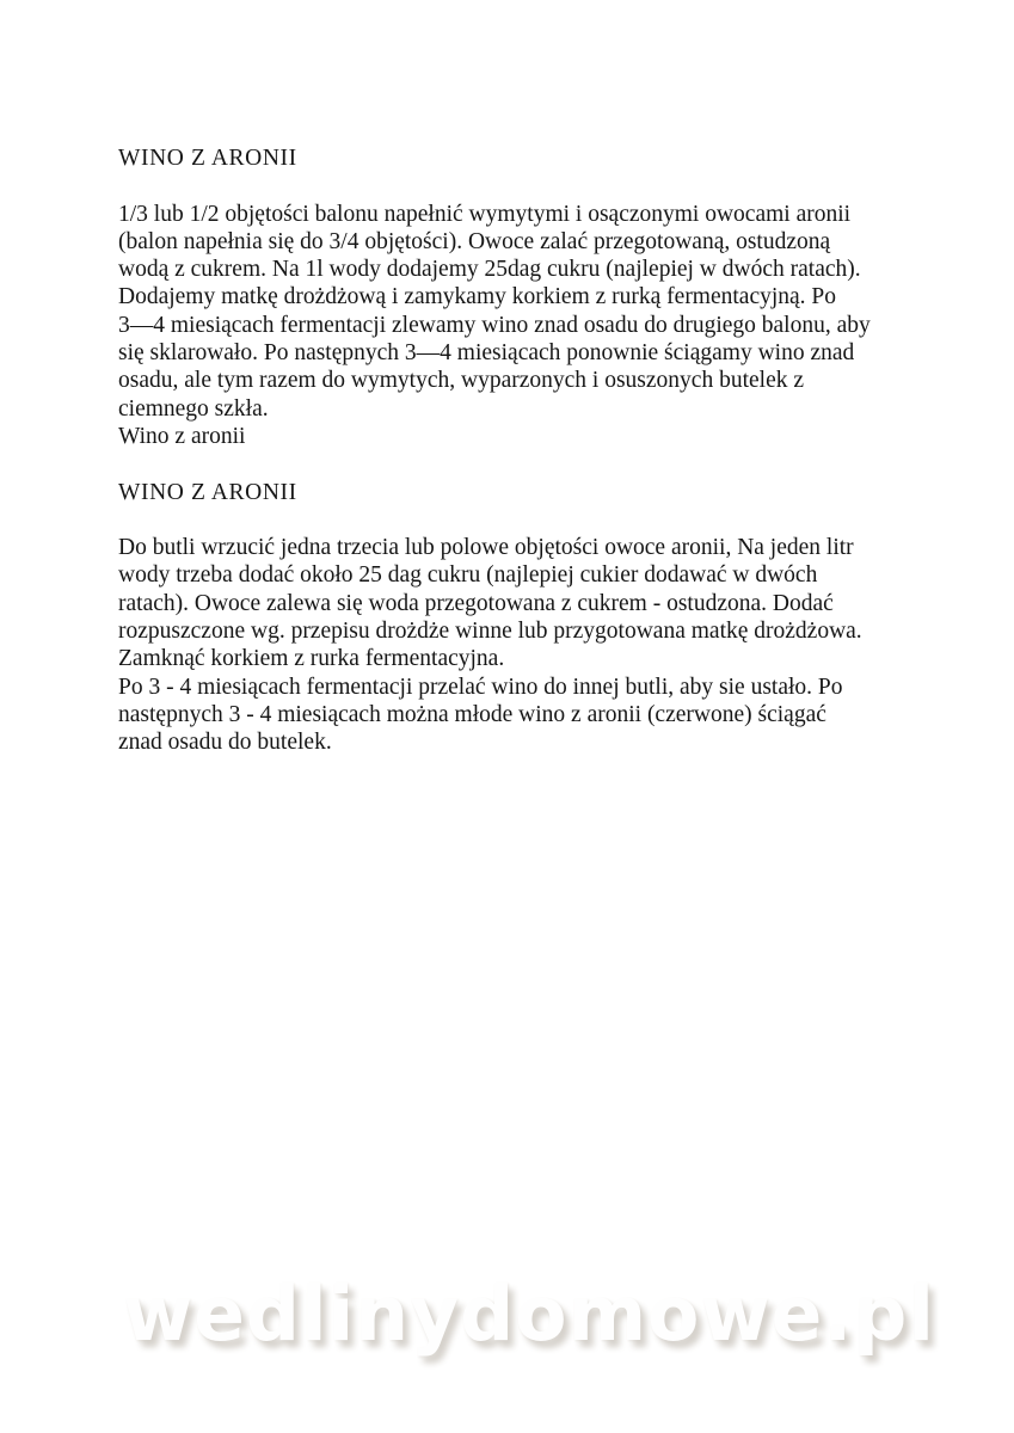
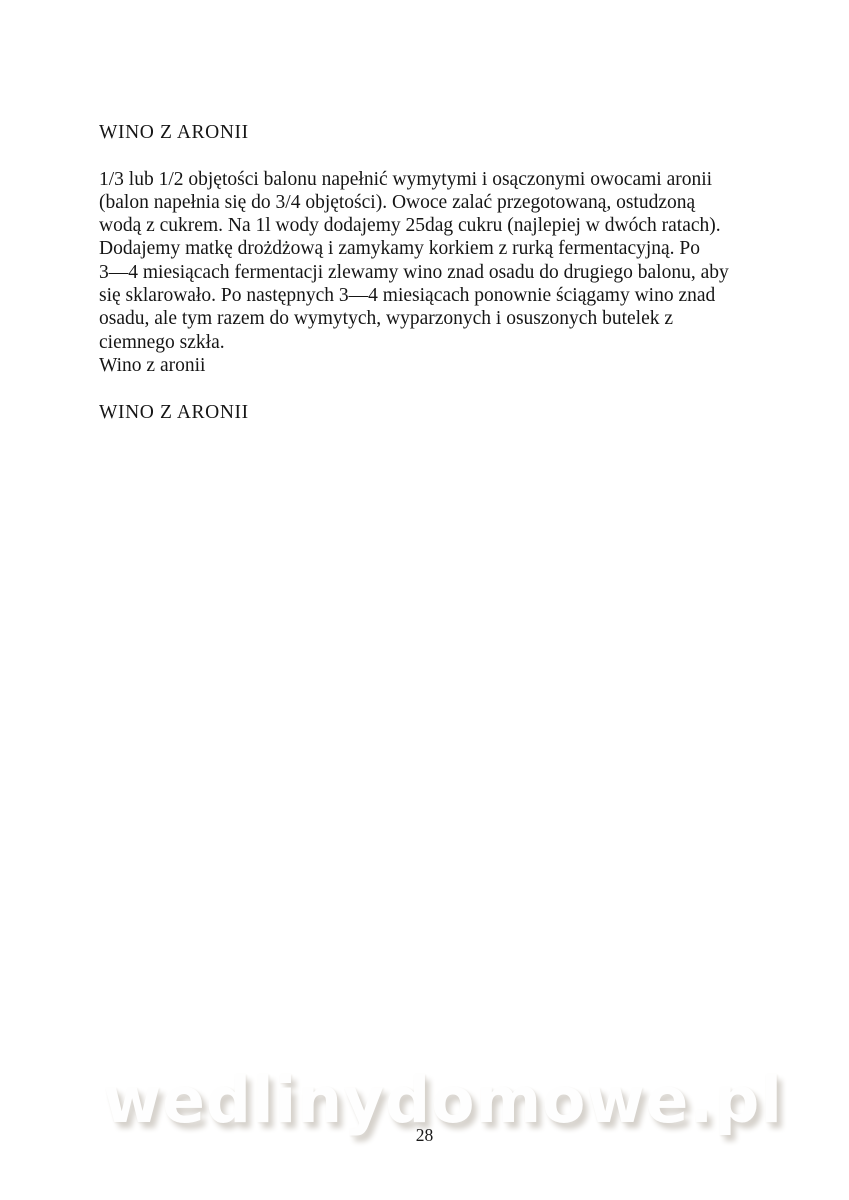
  WINO Z ARONII
  1/3 lub 1/2 objętości balonu napełnić wymytymi i osączonymi owocami aronii
  (balon napełnia się do 3/4 objętości). Owoce zalać przegotowaną, ostudzoną
  wodą z cukrem. Na 1l wody dodajemy 25dag cukru (najlepiej w dwóch ratach).
  Dodajemy matkę drożdżową i zamykamy korkiem z rurką fermentacyjną. Po
  3—4 miesiącach fermentacji zlewamy wino znad osadu do drugiego balonu, aby
  się sklarowało. Po następnych 3—4 miesiącach ponownie ściągamy wino znad
  osadu, ale tym razem do wymytych, wyparzonych i osuszonych butelek z
  ciemnego szkła.
  Wino z aronii
  WINO Z ARONII
- Do butli wrzucić jedna trzecia lub polowe objętości owoce aronii, Na jeden litr
- wody trzeba dodać około 25 dag cukru (najlepiej cukier dodawać w dwóch
- ratach). Owoce zalewa się woda przegotowana z cukrem - ostudzona. Dodać
- rozpuszczone wg. przepisu drożdże winne lub przygotowana matkę drożdżowa.
- Zamknąć korkiem z rurka fermentacyjna.
- Po 3 - 4 miesiącach fermentacji przelać wino do innej butli, aby sie ustało. Po
- następnych 3 - 4 miesiącach można młode wino z aronii (czerwone) ściągać
- znad osadu do butelek.
  wedlinydomowe.pl
+ 28
